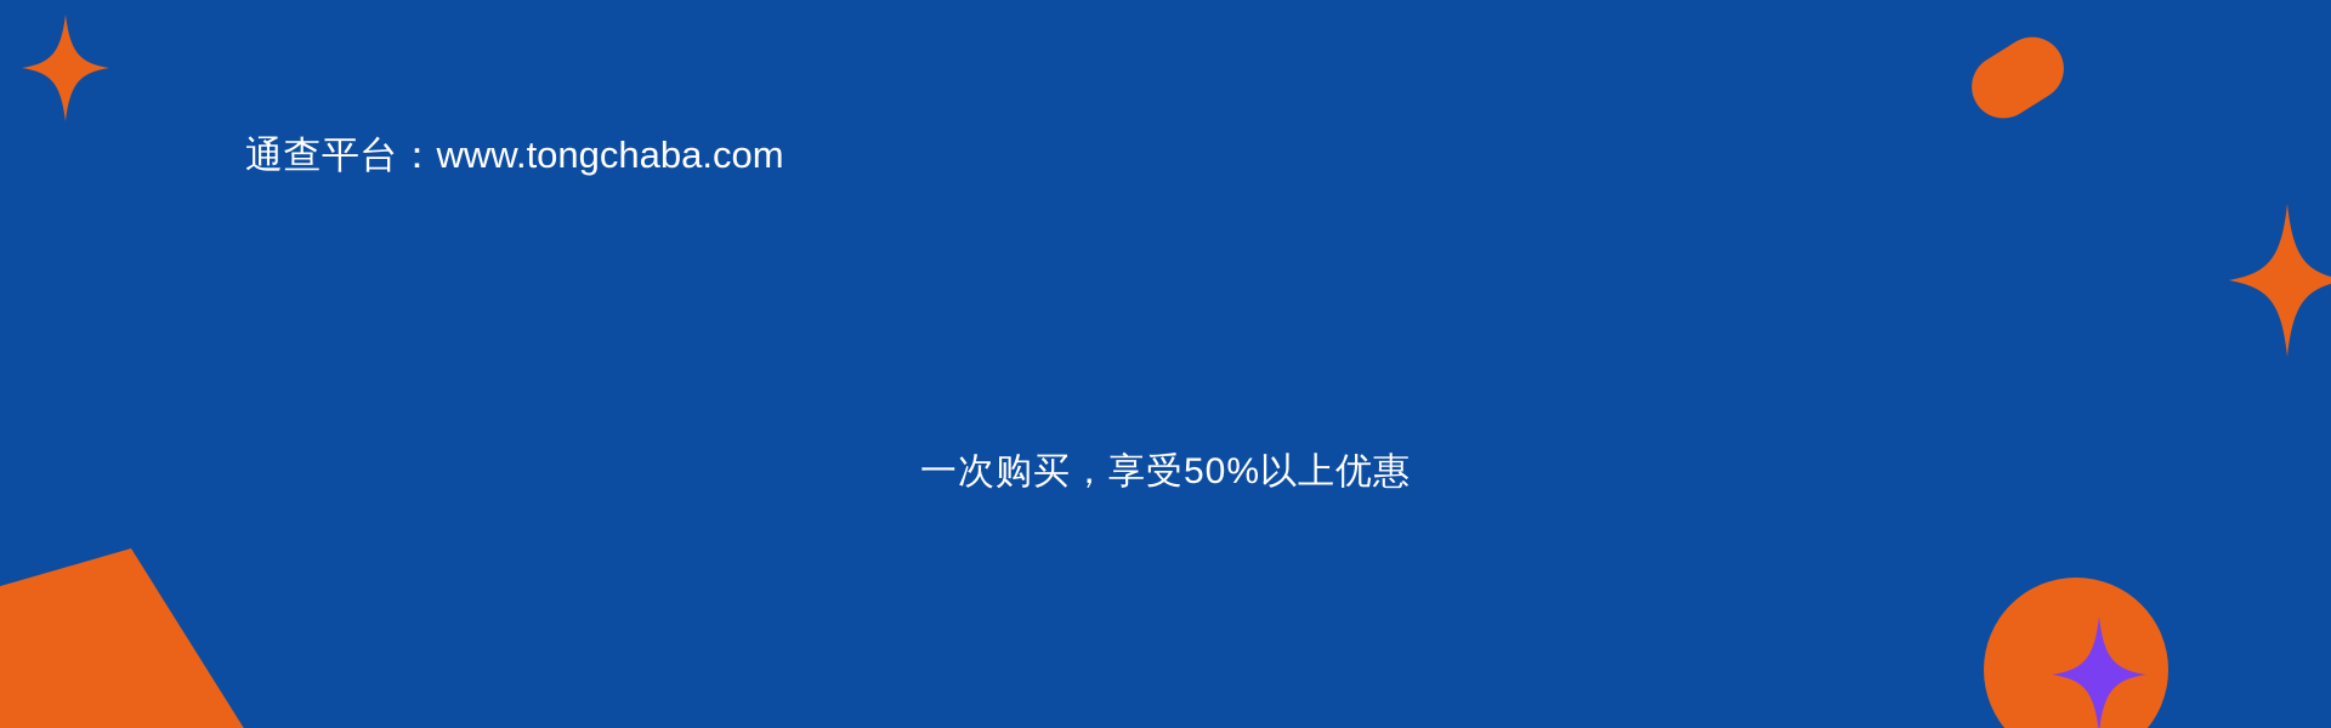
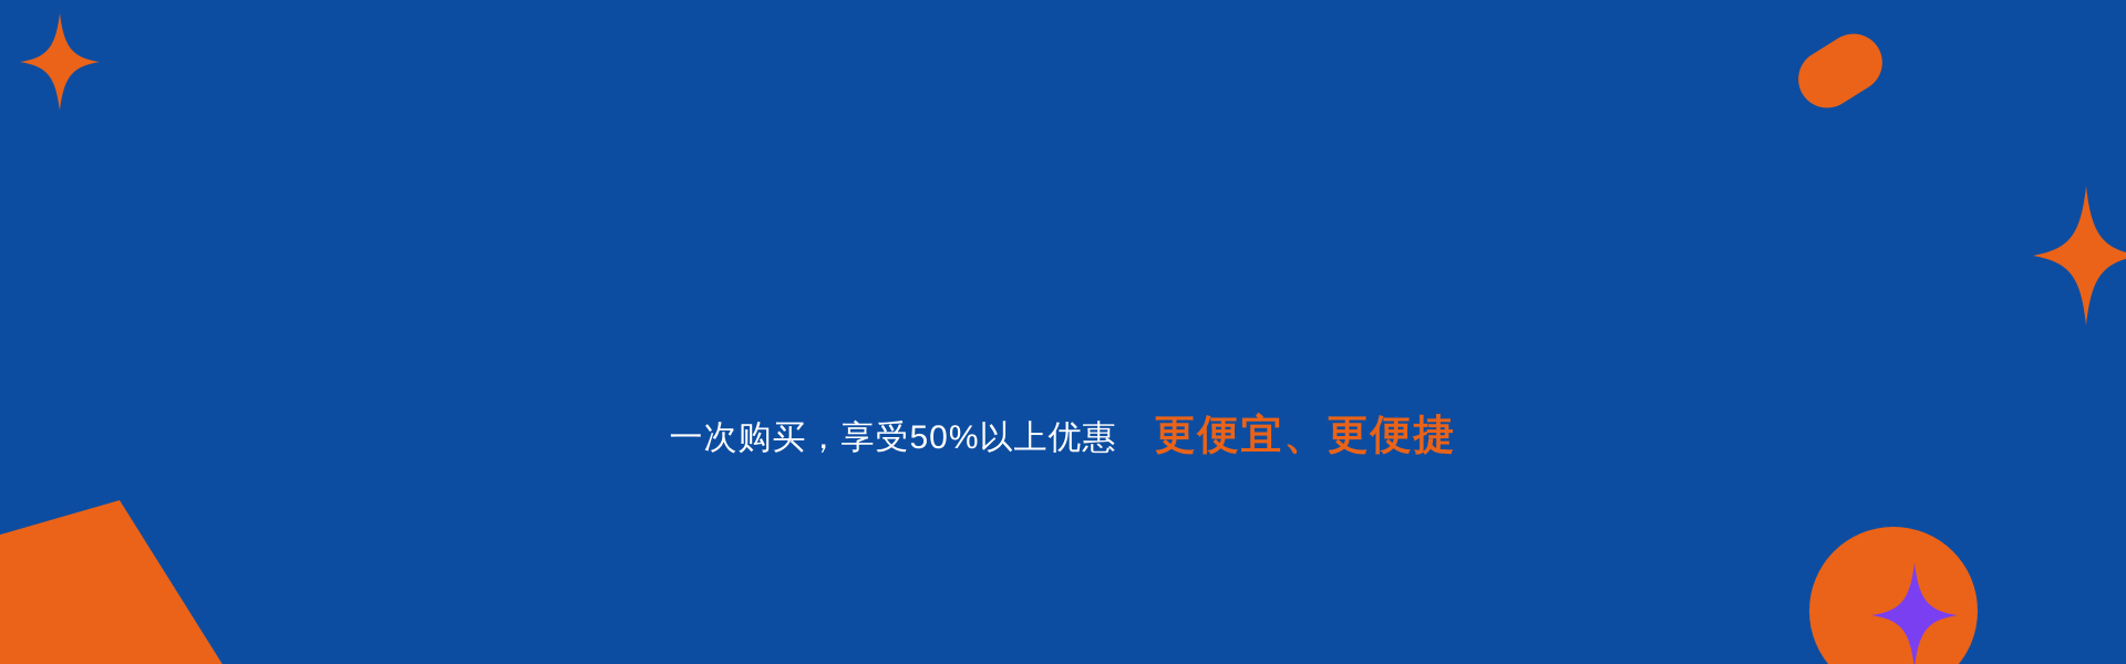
- 通查平台：www.tongchaba.com
  一次购买，享受50%以上优惠
+ 更便宜、更便捷
